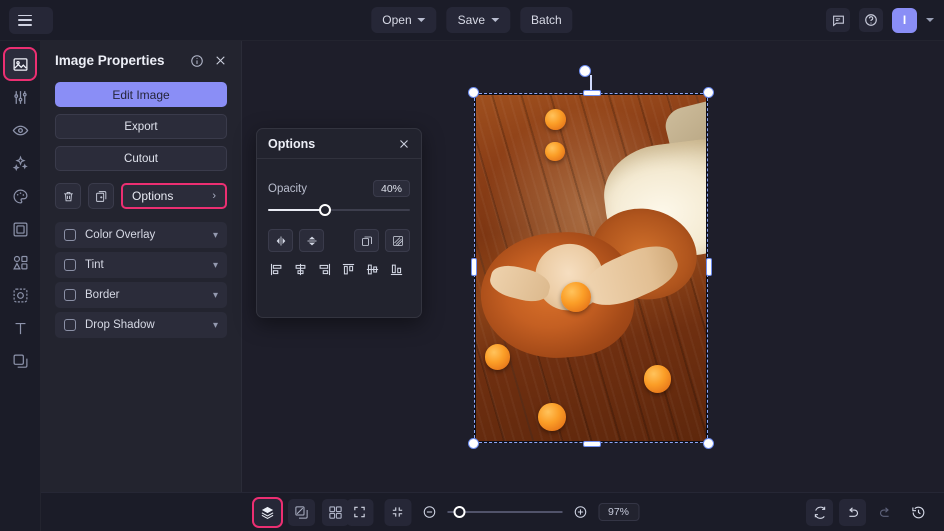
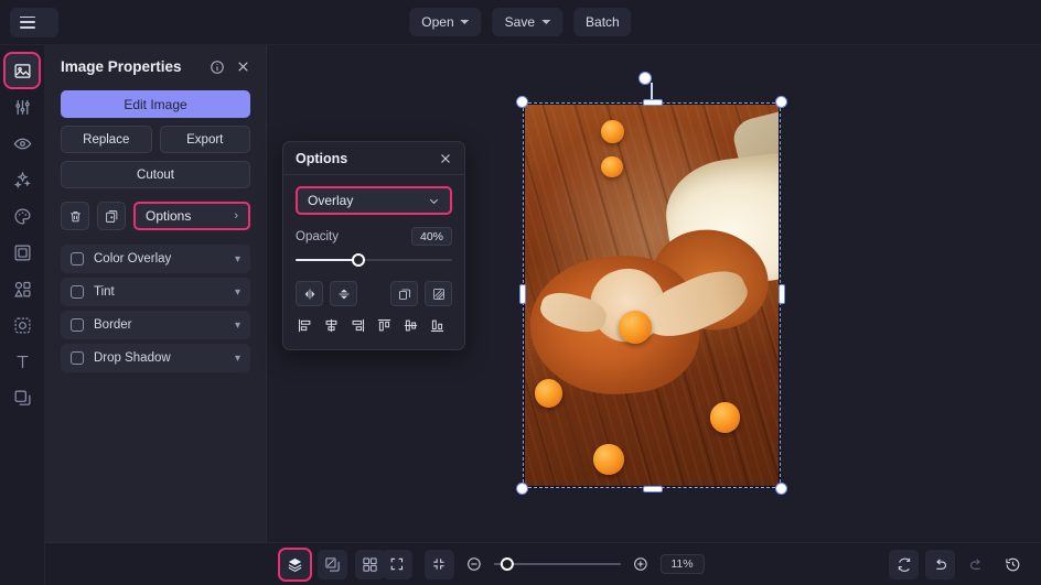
  Open
  Save
  Batch
- I
  Image Properties
  Edit Image
+ Replace
  Export
  Cutout
  Options
  ›
  Color Overlay
  ▾
  Tint
  ▾
  Border
  ▾
  Drop Shadow
  ▾
  Options
+ Overlay
  Opacity
  40%
- 97%
+ 11%
